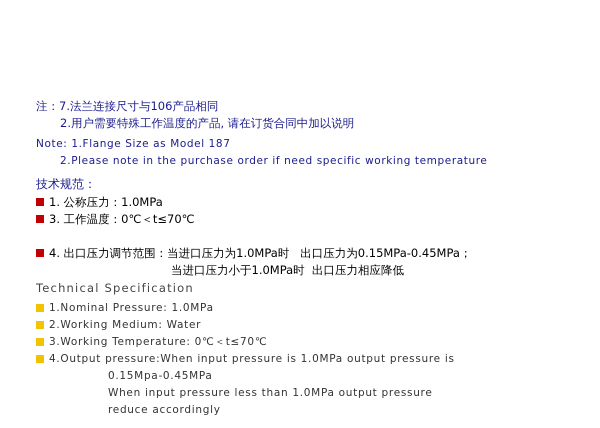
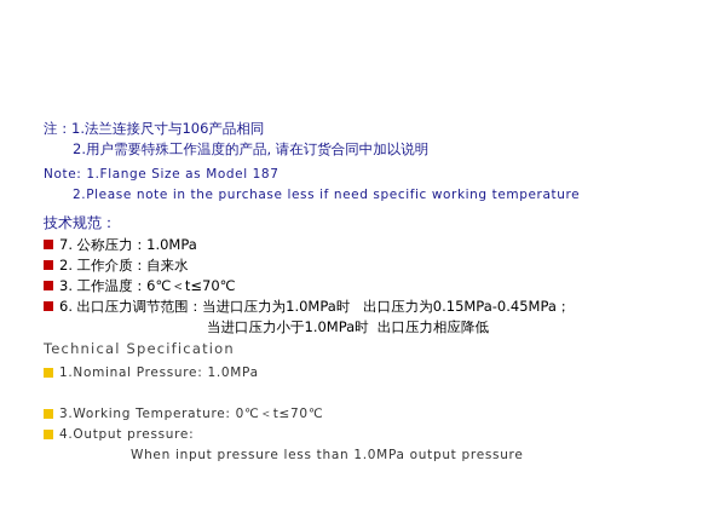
- 注：7.法兰连接尺寸与106产品相同
+ 注：1.法兰连接尺寸与106产品相同
  2.用户需要特殊工作温度的产品, 请在订货合同中加以说明
  Note: 1.Flange Size as Model 187
- 2.Please note in the purchase order if need specific working temperature
+ 2.Please note in the purchase less if need specific working temperature
  技术规范：
- 1. 公称压力：1.0MPa
+ 7. 公称压力：1.0MPa
+ 2. 工作介质：自来水
- 3. 工作温度：0℃＜t≤70℃
+ 3. 工作温度：6℃＜t≤70℃
- 4. 出口压力调节范围：
+ 6. 出口压力调节范围：
  当进口压力为1.0MPa时 出口压力为0.15MPa-0.45MPa；
  当进口压力小于1.0MPa时 出口压力相应降低
  Technical Specification
  1.Nominal Pressure: 1.0MPa
- 2.Working Medium: Water
  3.Working Temperature: 0℃＜t≤70℃
  4.Output pressure:
- When input pressure is 1.0MPa output pressure is
- 0.15Mpa-0.45MPa
  When input pressure less than 1.0MPa output pressure
- reduce accordingly
